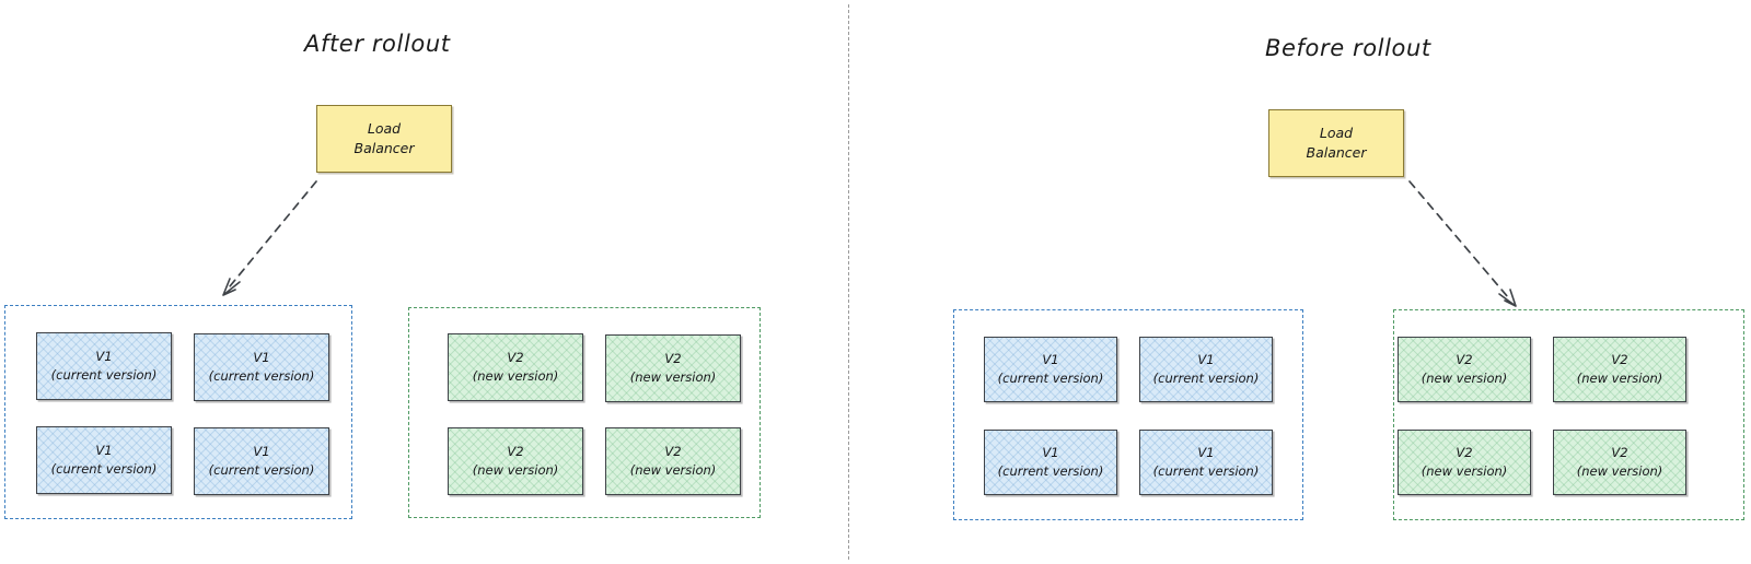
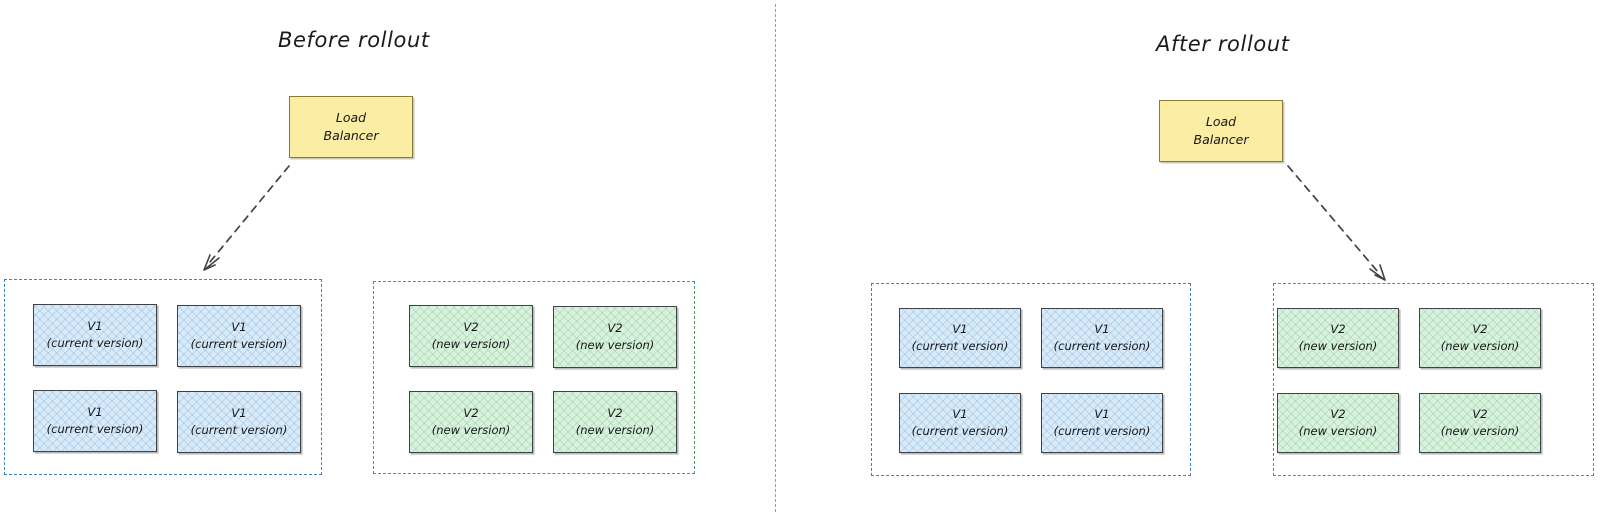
- After rollout
+ Before rollout
  Load
  Balancer
  V1
  (current version)
  V1
  (current version)
  V1
  (current version)
  V1
  (current version)
  V2
  (new version)
  V2
  (new version)
  V2
  (new version)
  V2
  (new version)
- Before rollout
+ After rollout
  Load
  Balancer
  V1
  (current version)
  V1
  (current version)
  V1
  (current version)
  V1
  (current version)
  V2
  (new version)
  V2
  (new version)
  V2
  (new version)
  V2
  (new version)
